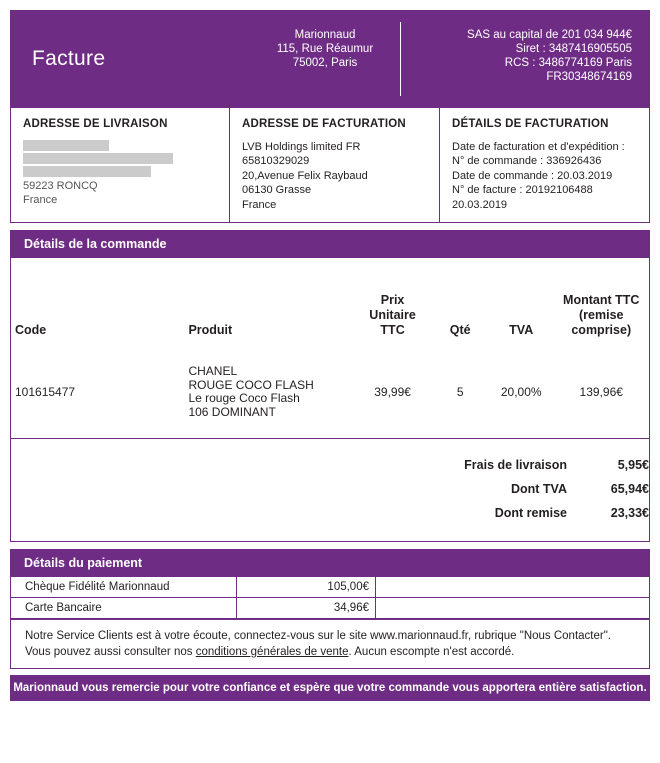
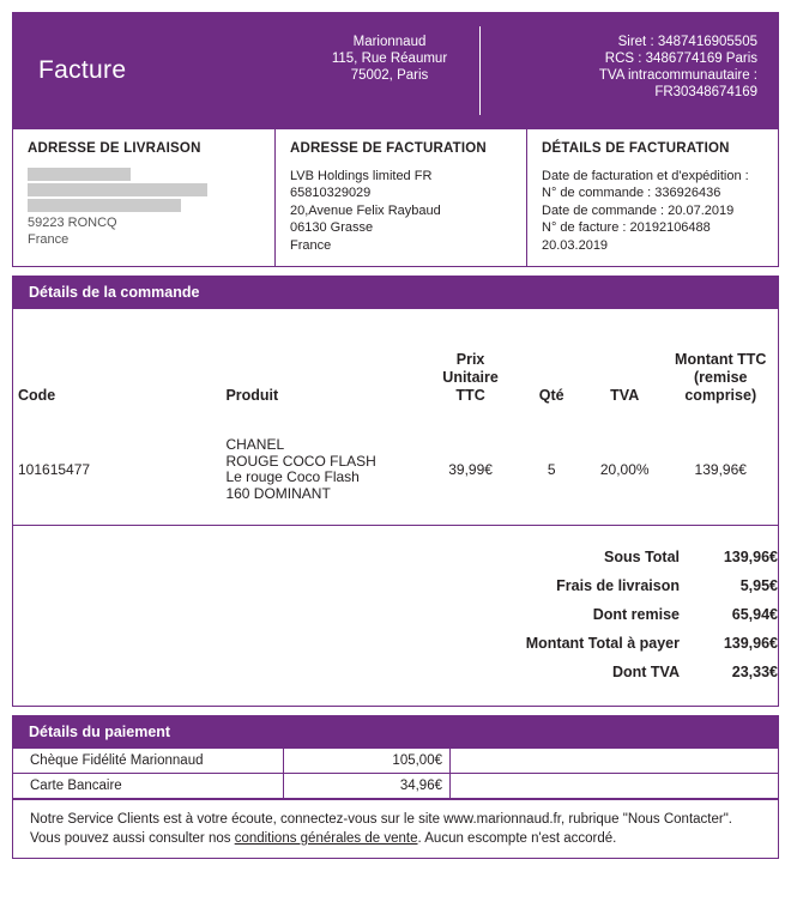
  Facture
  Marionnaud
  115, Rue Réaumur
  75002, Paris
- SAS au capital de 201 034 944€
  Siret : 3487416905505
  RCS : 3486774169 Paris
+ TVA intracommunautaire :
  FR30348674169
  ADRESSE DE LIVRAISON
  59223 RONCQ
  France
  ADRESSE DE FACTURATION
  LVB Holdings limited FR
  65810329029
  20,Avenue Felix Raybaud
  06130 Grasse
  France
  DÉTAILS DE FACTURATION
  Date de facturation et d'expédition :
  N° de commande : 336926436
- Date de commande : 20.03.2019
+ Date de commande : 20.07.2019
  N° de facture : 20192106488
  20.03.2019
  Détails de la commande
  Code	Produit	Prix Unitaire TTC	Qté	TVA	Montant TTC (remise comprise)
- 101615477	CHANEL ROUGE COCO FLASH Le rouge Coco Flash 106 DOMINANT	39,99€	5	20,00%	139,96€
+ 101615477	CHANEL ROUGE COCO FLASH Le rouge Coco Flash 160 DOMINANT	39,99€	5	20,00%	139,96€
+ Sous Total	139,96€
  Frais de livraison	5,95€
- Dont TVA	65,94€
+ Dont remise	65,94€
+ Montant Total à payer	139,96€
- Dont remise	23,33€
+ Dont TVA	23,33€
  Détails du paiement
  Chèque Fidélité Marionnaud	105,00€
  Carte Bancaire	34,96€
  Notre Service Clients est à votre écoute, connectez-vous sur le site www.marionnaud.fr, rubrique "Nous Contacter". Vous pouvez aussi consulter nos conditions générales de vente. Aucun escompte n'est accordé.
- Marionnaud vous remercie pour votre confiance et espère que votre commande vous apportera entière satisfaction.
